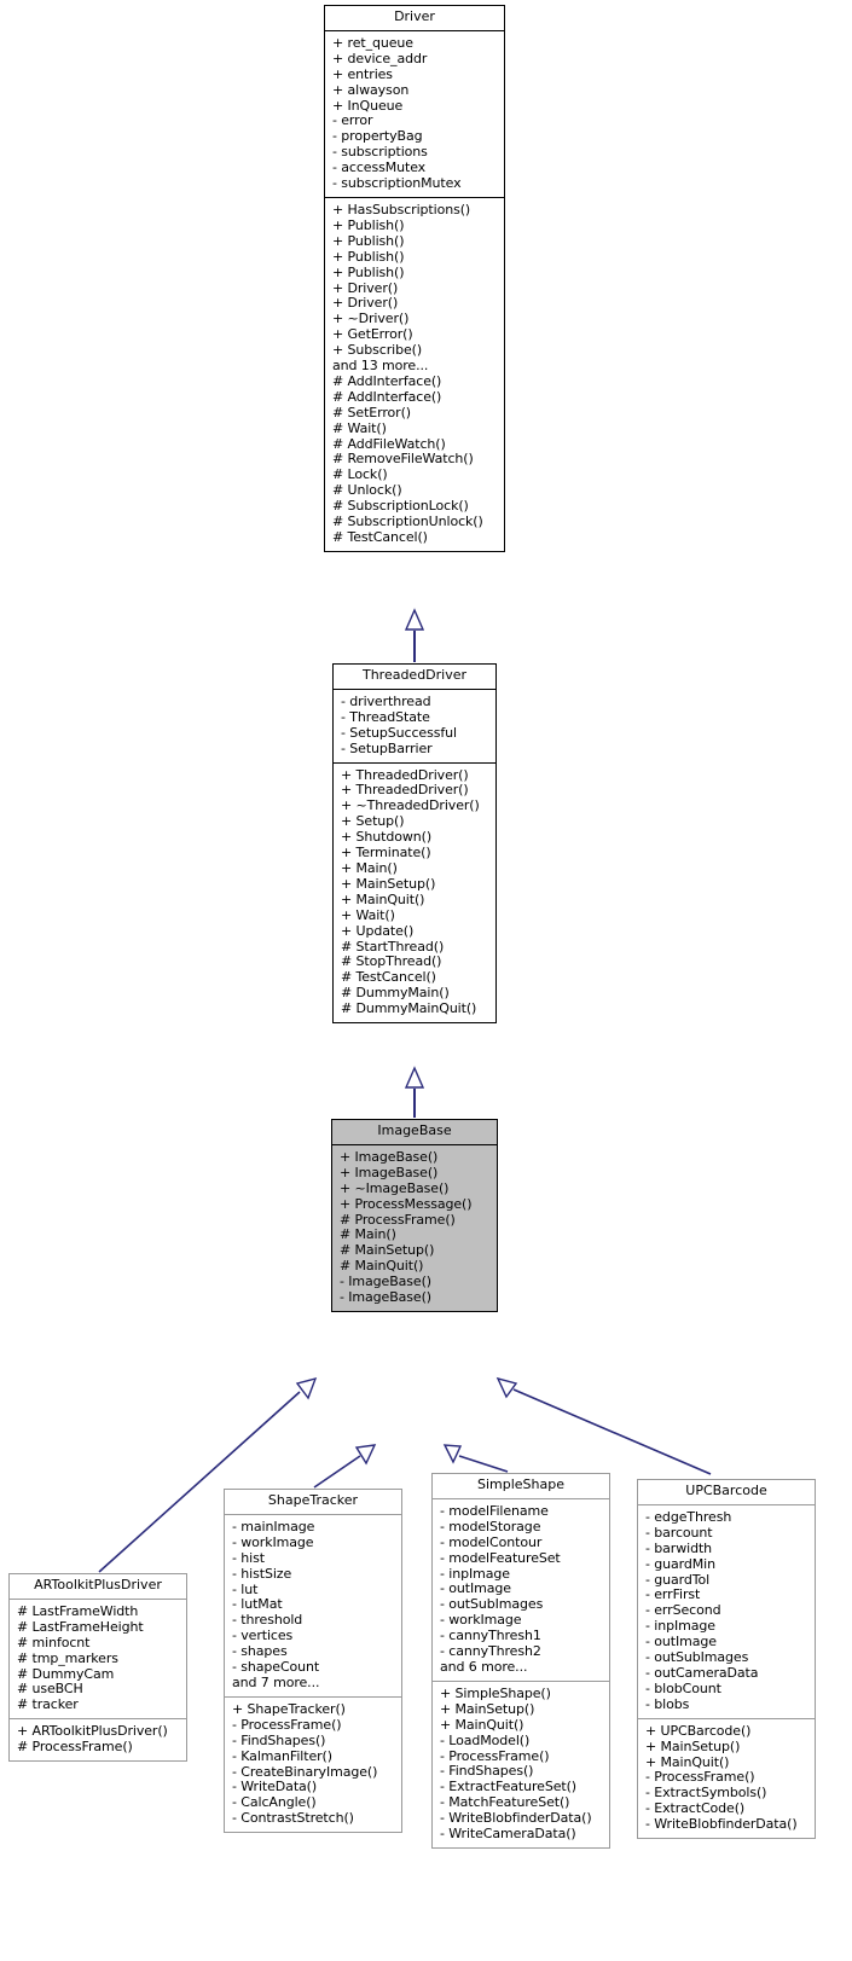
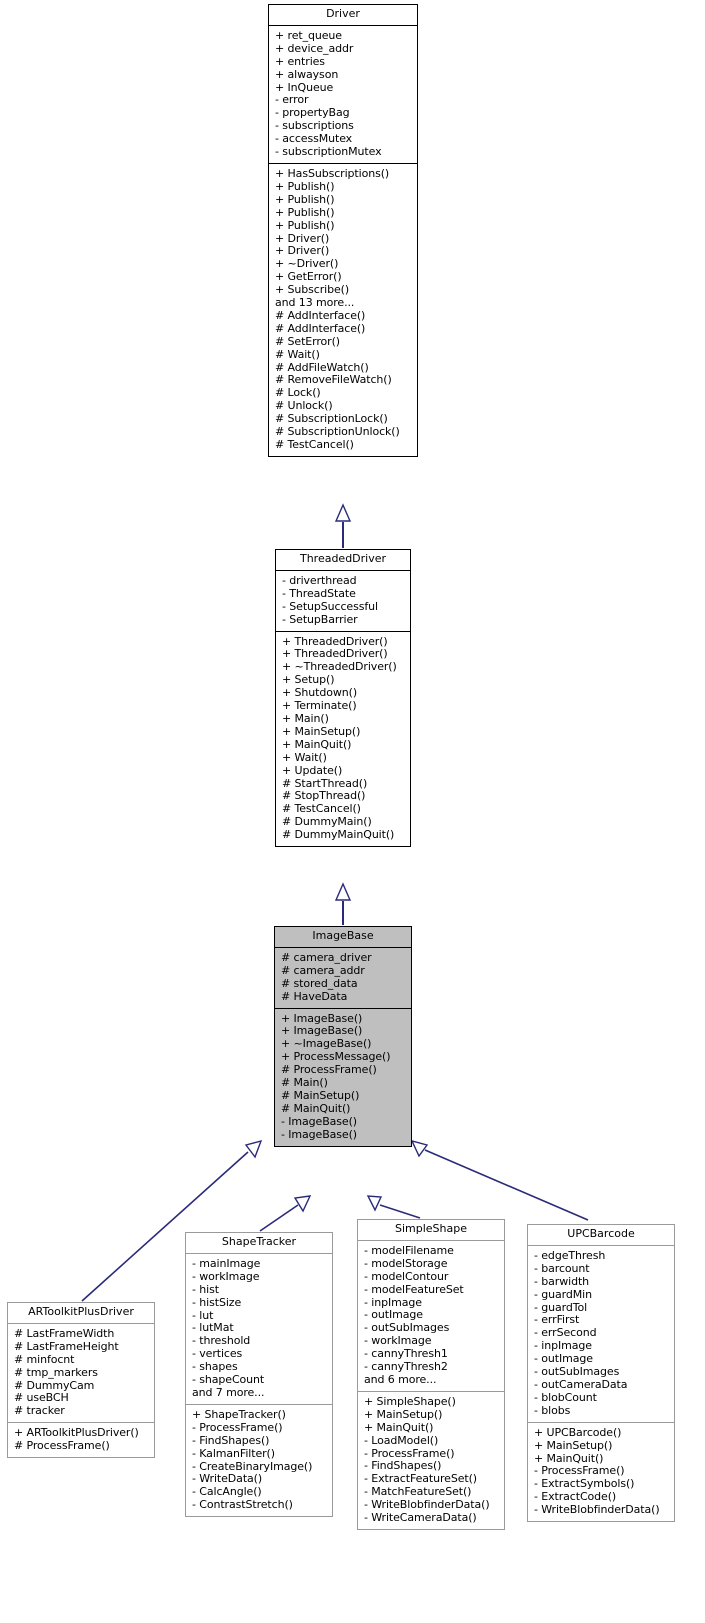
  Driver
  + ret_queue
  + device_addr
  + entries
  + alwayson
  + InQueue
  - error
  - propertyBag
  - subscriptions
  - accessMutex
  - subscriptionMutex
  + HasSubscriptions()
  + Publish()
  + Publish()
  + Publish()
  + Publish()
  + Driver()
  + Driver()
  + ~Driver()
  + GetError()
  + Subscribe()
  and 13 more...
  # AddInterface()
  # AddInterface()
  # SetError()
  # Wait()
  # AddFileWatch()
  # RemoveFileWatch()
  # Lock()
  # Unlock()
  # SubscriptionLock()
  # SubscriptionUnlock()
  # TestCancel()
  ThreadedDriver
  - driverthread
  - ThreadState
  - SetupSuccessful
  - SetupBarrier
  + ThreadedDriver()
  + ThreadedDriver()
  + ~ThreadedDriver()
  + Setup()
  + Shutdown()
  + Terminate()
  + Main()
  + MainSetup()
  + MainQuit()
  + Wait()
  + Update()
  # StartThread()
  # StopThread()
  # TestCancel()
  # DummyMain()
  # DummyMainQuit()
  ImageBase
+ # camera_driver
+ # camera_addr
+ # stored_data
+ # HaveData
  + ImageBase()
  + ImageBase()
  + ~ImageBase()
  + ProcessMessage()
  # ProcessFrame()
  # Main()
  # MainSetup()
  # MainQuit()
  - ImageBase()
  - ImageBase()
  ARToolkitPlusDriver
  # LastFrameWidth
  # LastFrameHeight
  # minfocnt
  # tmp_markers
  # DummyCam
  # useBCH
  # tracker
  + ARToolkitPlusDriver()
  # ProcessFrame()
  ShapeTracker
  - mainImage
  - workImage
  - hist
  - histSize
  - lut
  - lutMat
  - threshold
  - vertices
  - shapes
  - shapeCount
  and 7 more...
  + ShapeTracker()
  - ProcessFrame()
  - FindShapes()
  - KalmanFilter()
  - CreateBinaryImage()
  - WriteData()
  - CalcAngle()
  - ContrastStretch()
  SimpleShape
  - modelFilename
  - modelStorage
  - modelContour
  - modelFeatureSet
  - inpImage
  - outImage
  - outSubImages
  - workImage
  - cannyThresh1
  - cannyThresh2
  and 6 more...
  + SimpleShape()
  + MainSetup()
  + MainQuit()
  - LoadModel()
  - ProcessFrame()
  - FindShapes()
  - ExtractFeatureSet()
  - MatchFeatureSet()
  - WriteBlobfinderData()
  - WriteCameraData()
  UPCBarcode
  - edgeThresh
  - barcount
  - barwidth
  - guardMin
  - guardTol
  - errFirst
  - errSecond
  - inpImage
  - outImage
  - outSubImages
  - outCameraData
  - blobCount
  - blobs
  + UPCBarcode()
  + MainSetup()
  + MainQuit()
  - ProcessFrame()
  - ExtractSymbols()
  - ExtractCode()
  - WriteBlobfinderData()
